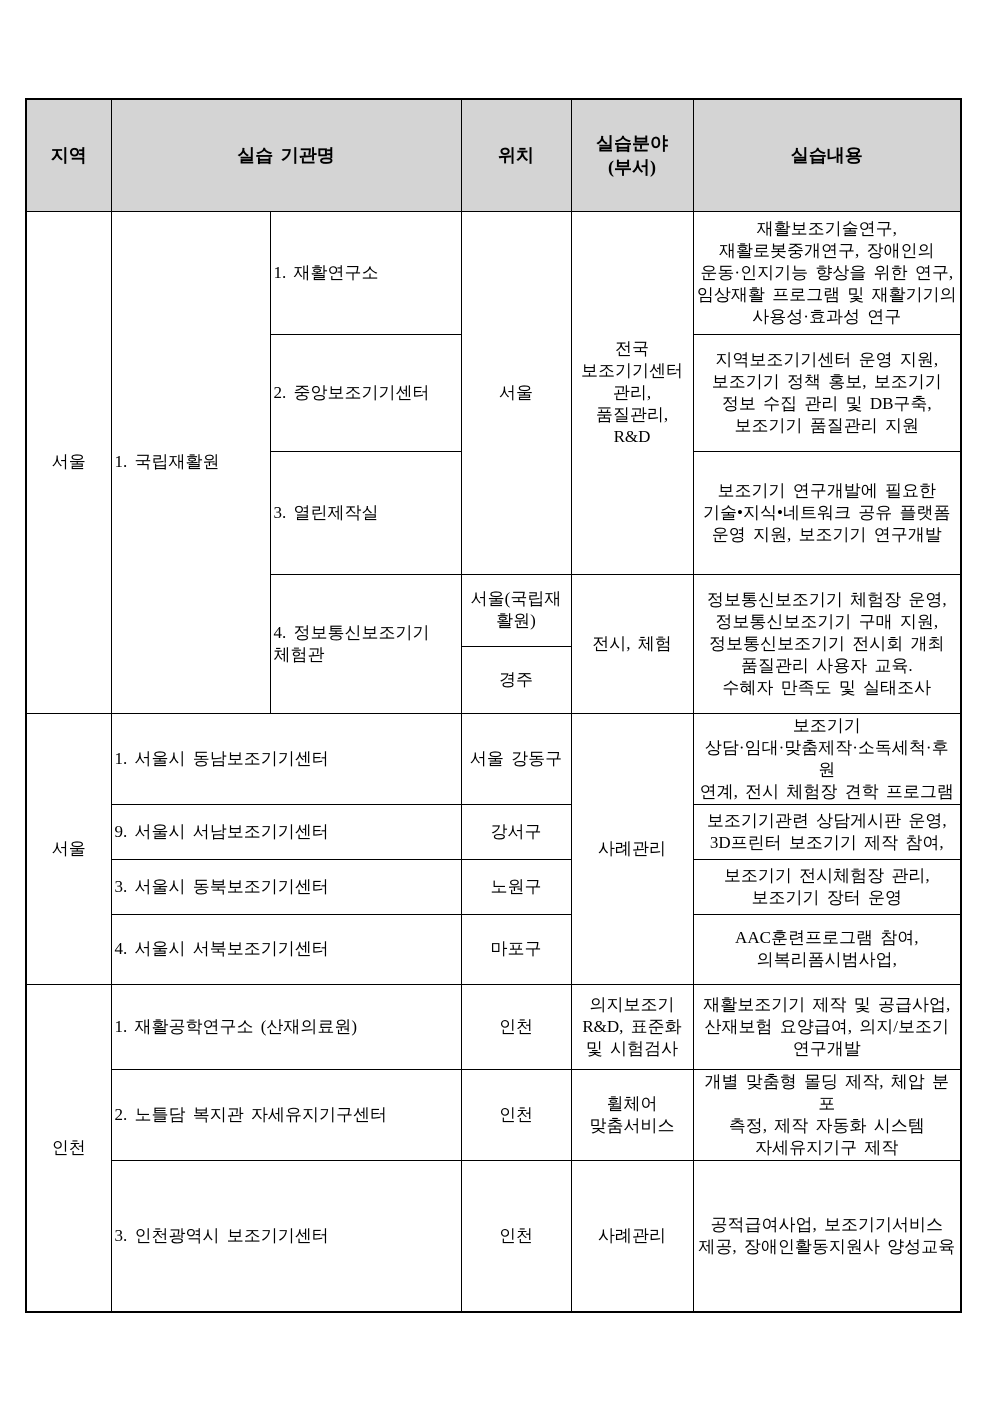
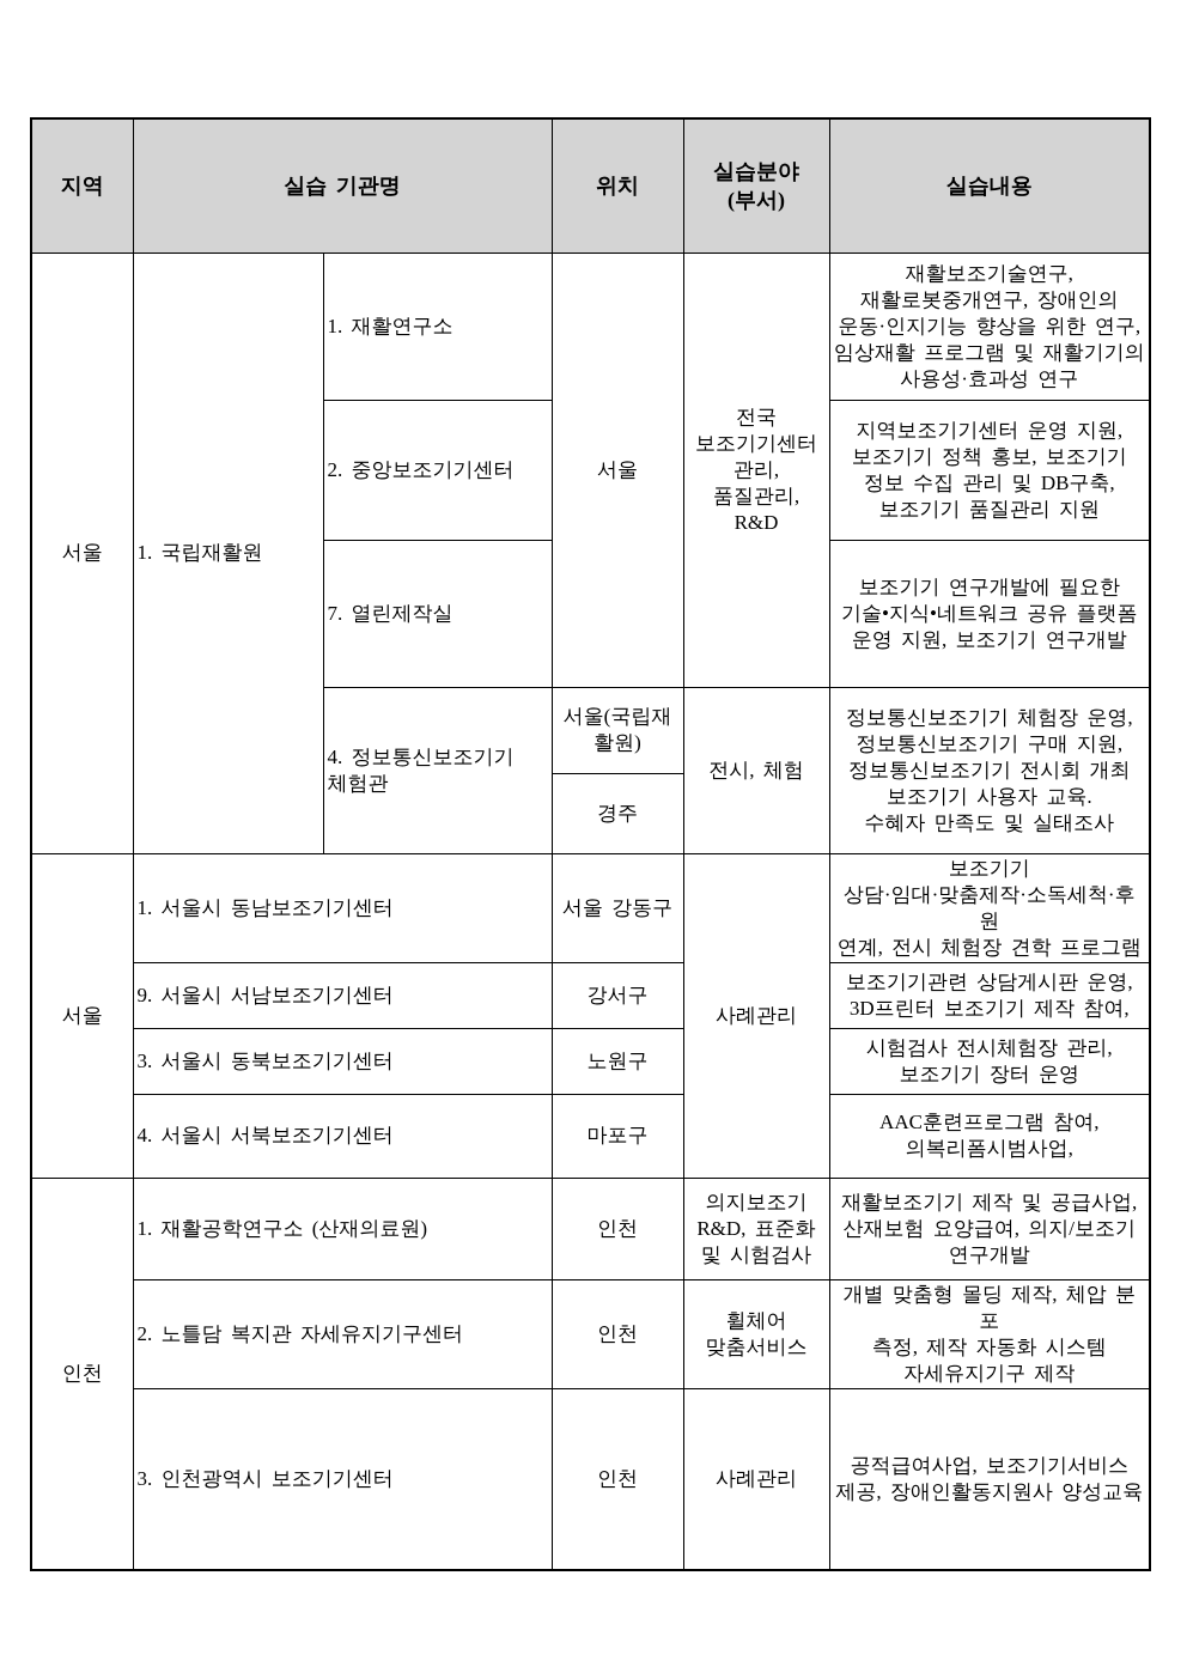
  지역	실습 기관명	위치	실습분야 (부서)	실습내용
  서울	1. 국립재활원	1. 재활연구소	서울	전국 보조기기센터 관리, 품질관리, R&D	재활보조기술연구, 재활로봇중개연구, 장애인의 운동·인지기능 향상을 위한 연구, 임상재활 프로그램 및 재활기기의 사용성·효과성 연구
  2. 중앙보조기기센터	지역보조기기센터 운영 지원, 보조기기 정책 홍보, 보조기기 정보 수집 관리 및 DB구축, 보조기기 품질관리 지원
- 3. 열린제작실	보조기기 연구개발에 필요한 기술•지식•네트워크 공유 플랫폼 운영 지원, 보조기기 연구개발
+ 7. 열린제작실	보조기기 연구개발에 필요한 기술•지식•네트워크 공유 플랫폼 운영 지원, 보조기기 연구개발
- 4. 정보통신보조기기 체험관	서울(국립재 활원)	전시, 체험	정보통신보조기기 체험장 운영, 정보통신보조기기 구매 지원, 정보통신보조기기 전시회 개최 품질관리 사용자 교육. 수혜자 만족도 및 실태조사
+ 4. 정보통신보조기기 체험관	서울(국립재 활원)	전시, 체험	정보통신보조기기 체험장 운영, 정보통신보조기기 구매 지원, 정보통신보조기기 전시회 개최 보조기기 사용자 교육. 수혜자 만족도 및 실태조사
  경주
  서울	1. 서울시 동남보조기기센터	서울 강동구	사례관리	보조기기 상담·임대·맞춤제작·소독세척·후원 연계, 전시 체험장 견학 프로그램
  9. 서울시 서남보조기기센터	강서구	보조기기관련 상담게시판 운영, 3D프린터 보조기기 제작 참여,
- 3. 서울시 동북보조기기센터	노원구	보조기기 전시체험장 관리, 보조기기 장터 운영
+ 3. 서울시 동북보조기기센터	노원구	시험검사 전시체험장 관리, 보조기기 장터 운영
  4. 서울시 서북보조기기센터	마포구	AAC훈련프로그램 참여, 의복리폼시범사업,
  인천	1. 재활공학연구소 (산재의료원)	인천	의지보조기 R&D, 표준화 및 시험검사	재활보조기기 제작 및 공급사업, 산재보험 요양급여, 의지/보조기 연구개발
  2. 노틀담 복지관 자세유지기구센터	인천	휠체어 맞춤서비스	개별 맞춤형 몰딩 제작, 체압 분포 측정, 제작 자동화 시스템 자세유지기구 제작
  3. 인천광역시 보조기기센터	인천	사례관리	공적급여사업, 보조기기서비스 제공, 장애인활동지원사 양성교육
